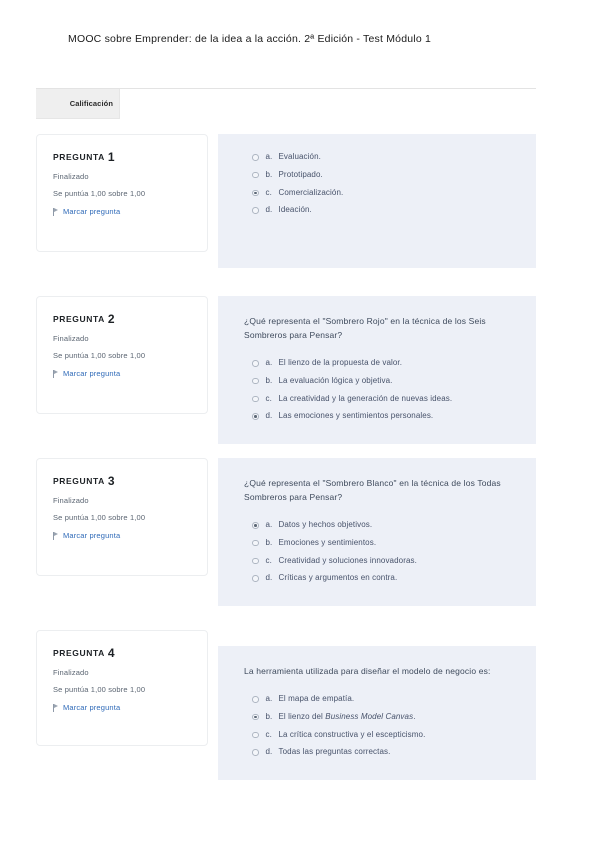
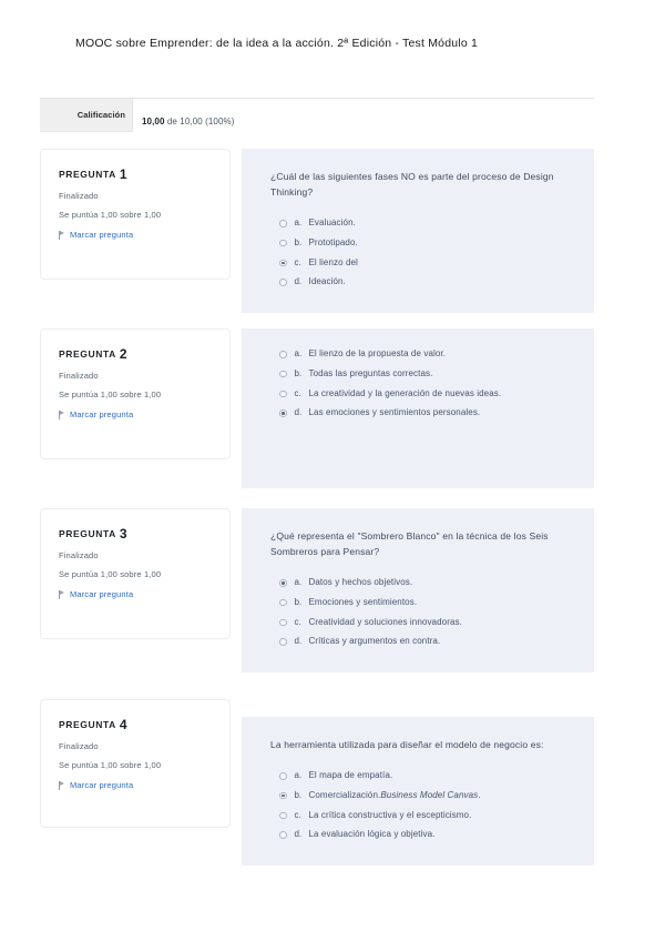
  MOOC sobre Emprender: de la idea a la acción. 2ª Edición - Test Módulo 1
  Calificación
+ 10,00 de 10,00 (100%)
  PREGUNTA 1
  Finalizado
  Se puntúa 1,00 sobre 1,00
  Marcar pregunta
+ ¿Cuál de las siguientes fases NO es parte del proceso de Design Thinking?
  a.
  Evaluación.
  b.
  Prototipado.
  c.
- Comercialización.
+ El lienzo del
  d.
  Ideación.
  PREGUNTA 2
  Finalizado
  Se puntúa 1,00 sobre 1,00
  Marcar pregunta
- ¿Qué representa el "Sombrero Rojo" en la técnica de los Seis Sombreros para Pensar?
  a.
  El lienzo de la propuesta de valor.
  b.
- La evaluación lógica y objetiva.
+ Todas las preguntas correctas.
  c.
  La creatividad y la generación de nuevas ideas.
  d.
  Las emociones y sentimientos personales.
  PREGUNTA 3
  Finalizado
  Se puntúa 1,00 sobre 1,00
  Marcar pregunta
- ¿Qué representa el "Sombrero Blanco" en la técnica de los Todas Sombreros para Pensar?
+ ¿Qué representa el "Sombrero Blanco" en la técnica de los Seis Sombreros para Pensar?
  a.
  Datos y hechos objetivos.
  b.
  Emociones y sentimientos.
  c.
  Creatividad y soluciones innovadoras.
  d.
  Críticas y argumentos en contra.
  PREGUNTA 4
  Finalizado
  Se puntúa 1,00 sobre 1,00
  Marcar pregunta
  La herramienta utilizada para diseñar el modelo de negocio es:
  a.
  El mapa de empatía.
  b.
- El lienzo del Business Model Canvas.
+ Comercialización.Business Model Canvas.
  c.
  La crítica constructiva y el escepticismo.
  d.
- Todas las preguntas correctas.
+ La evaluación lógica y objetiva.
